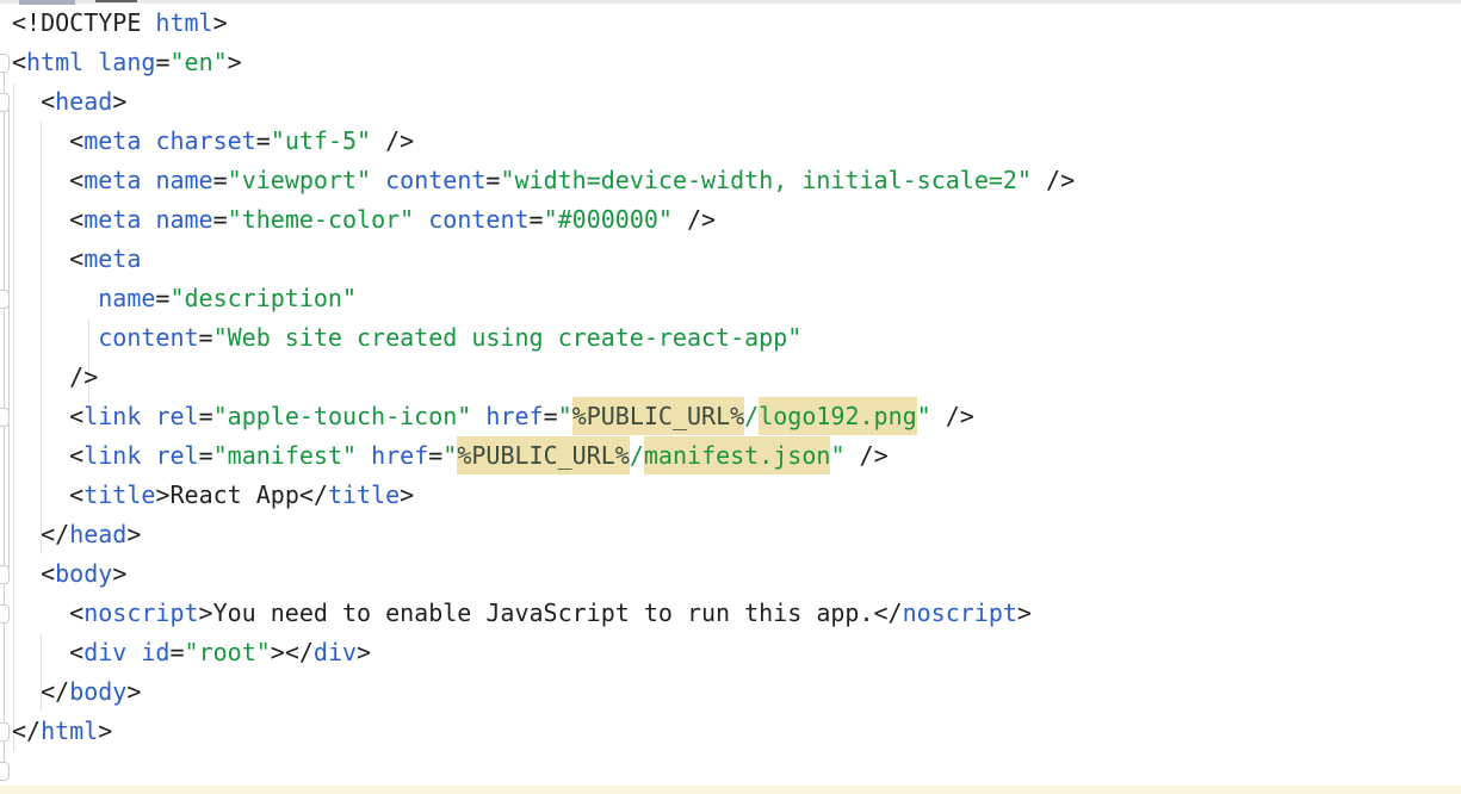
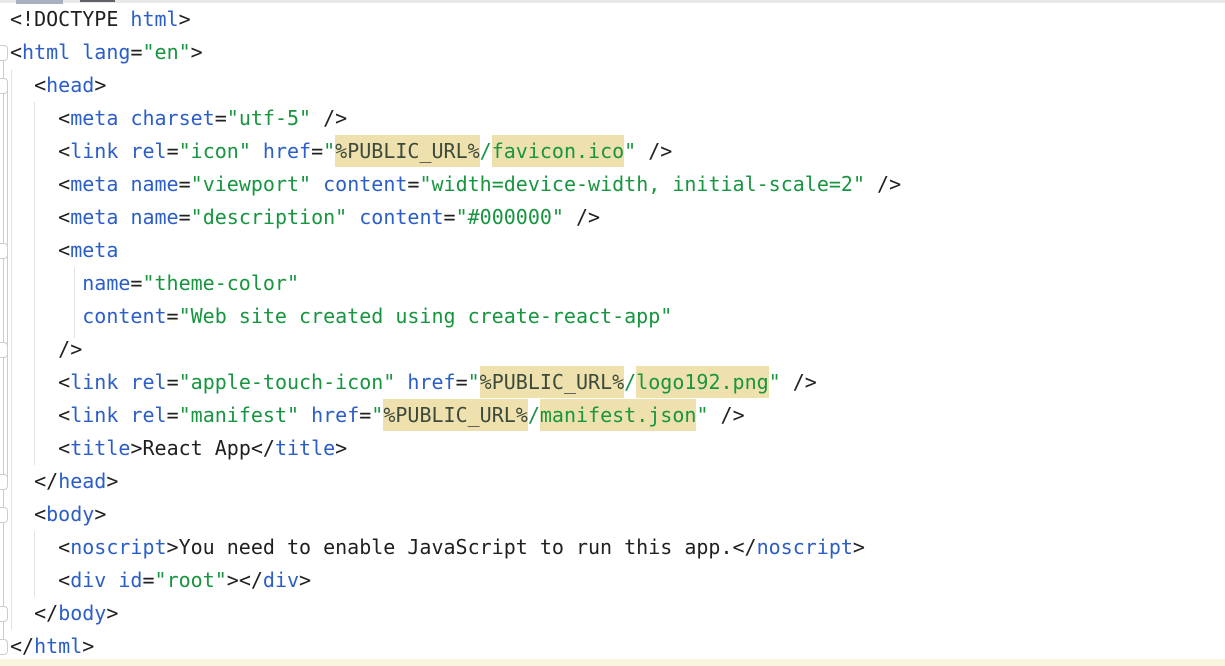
  <!DOCTYPE html>
  <html lang="en">
  <head>
  <meta charset="utf-5" />
+ <link rel="icon" href="%PUBLIC_URL%/favicon.ico" />
  <meta name="viewport" content="width=device-width, initial-scale=2" />
- <meta name="theme-color" content="#000000" />
+ <meta name="description" content="#000000" />
  <meta
- name="description"
+ name="theme-color"
  content="Web site created using create-react-app"
  />
  <link rel="apple-touch-icon" href="%PUBLIC_URL%/logo192.png" />
  <link rel="manifest" href="%PUBLIC_URL%/manifest.json" />
  <title>React App</title>
  </head>
  <body>
  <noscript>You need to enable JavaScript to run this app.</noscript>
  <div id="root"></div>
  </body>
  </html>
